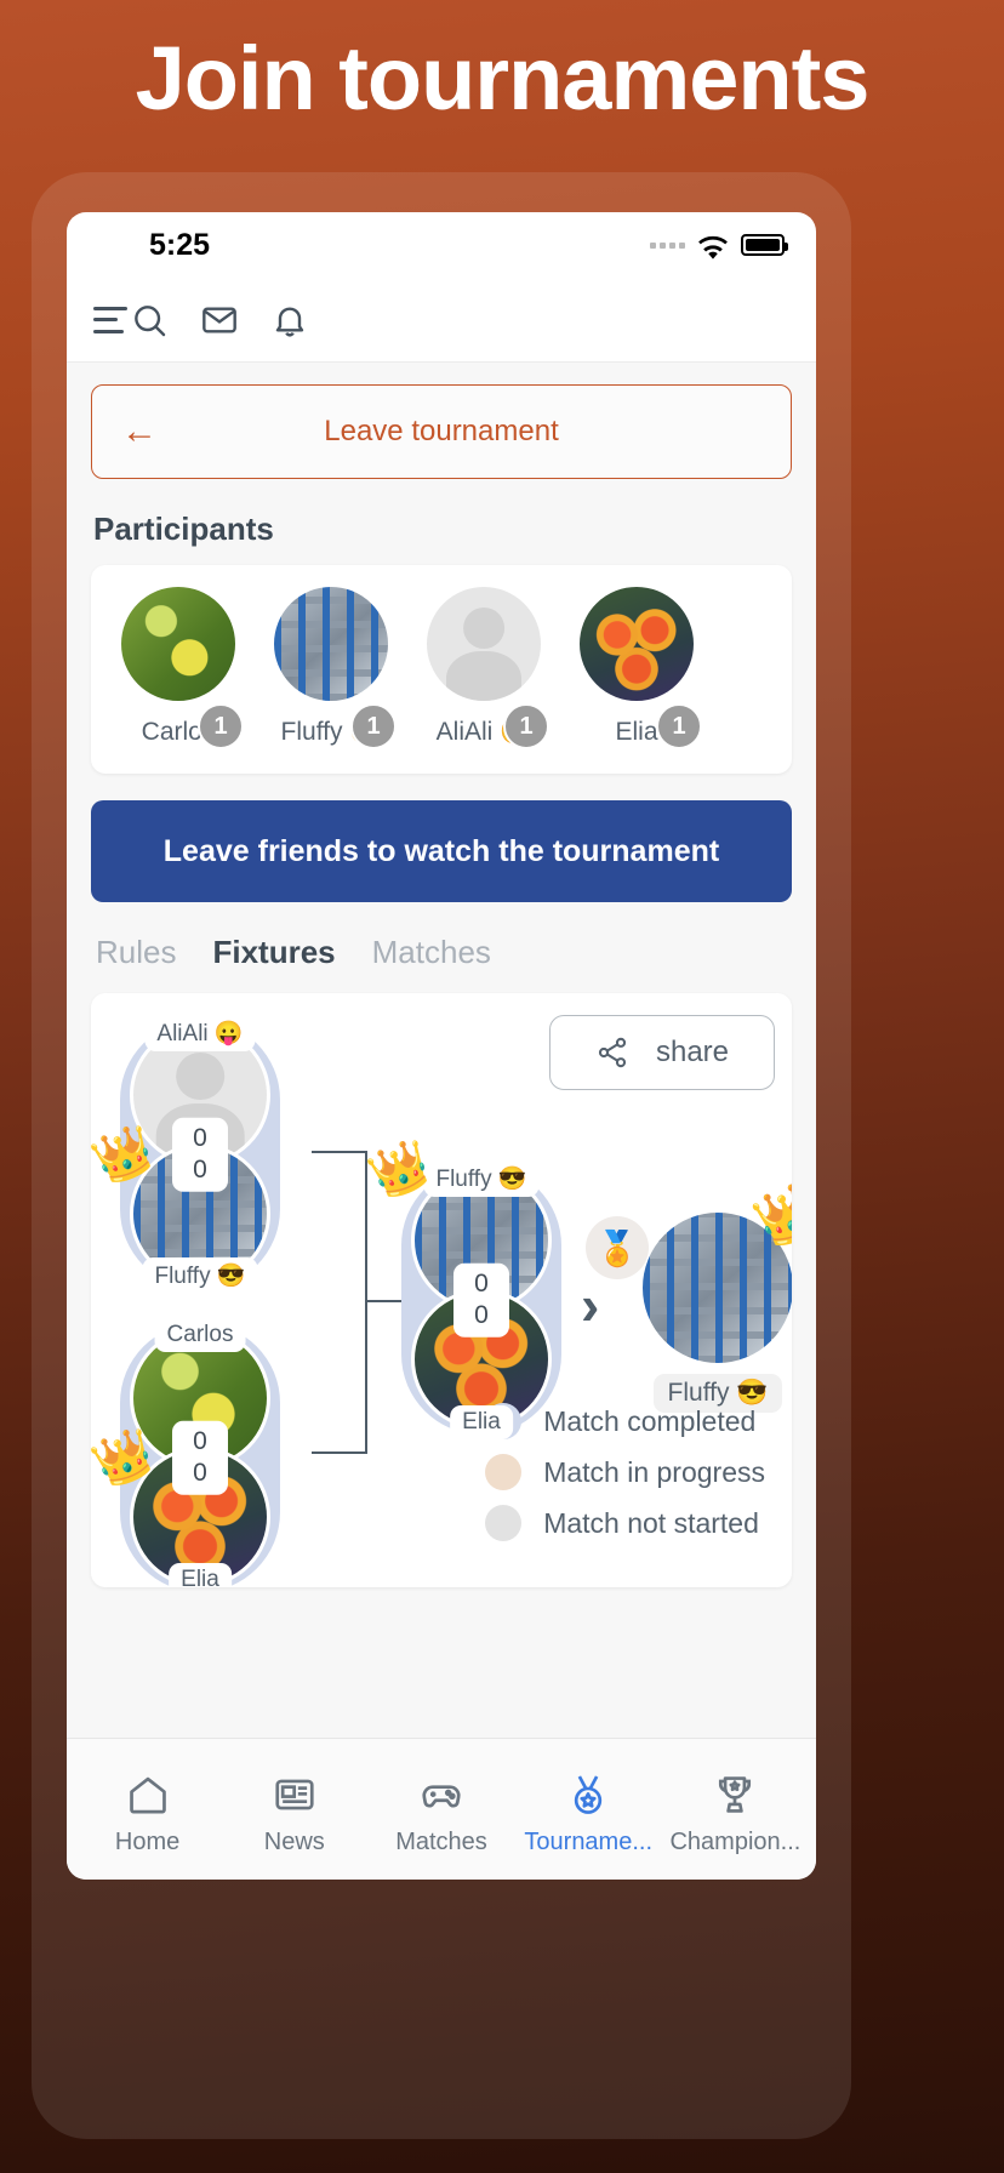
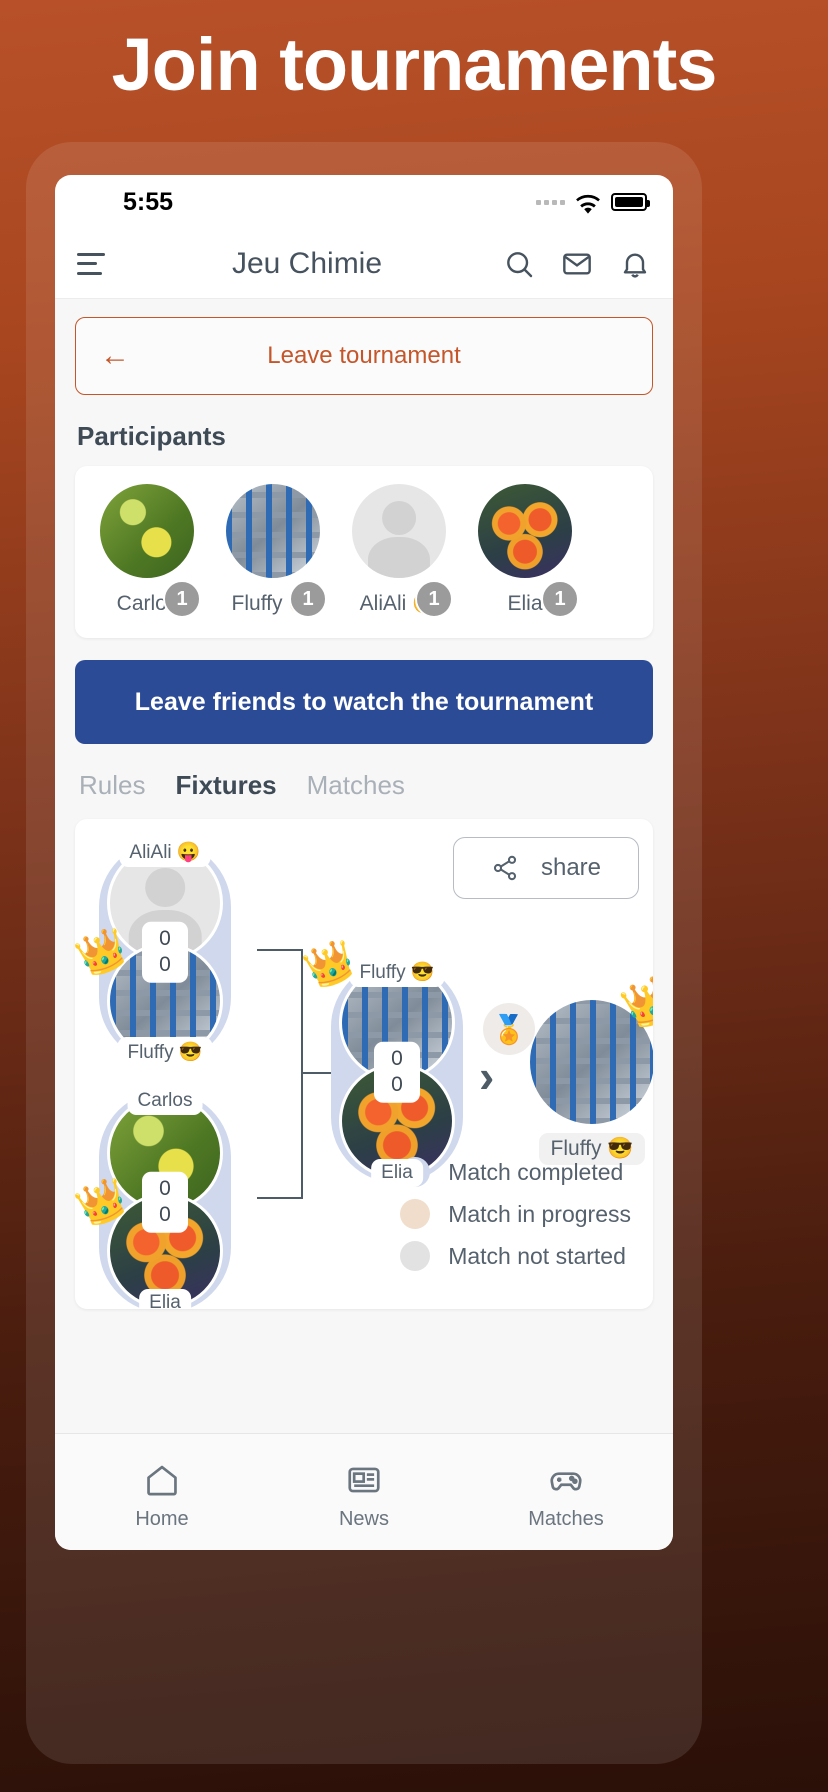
  Join tournaments
- 5:25
+ 5:55
+ Jeu Chimie
  ←
  Leave tournament
  Participants
  1
  Carlo
  1
  Fluffy
  1
  AliAli
  1
  Elia
  Leave friends to watch the tournament
  Rules
  Fixtures
  Matches
  share
  AliAli 😛
  0
  0
  Fluffy 😎
  Carlos
  0
  0
  Elia
  Fluffy 😎
  0
  0
  Elia
  ›
  🏅
  Fluffy 😎
  Match completed
  Match in progress
  Match not started
  Home
  News
  Matches
- Tourname...
- Champion...
